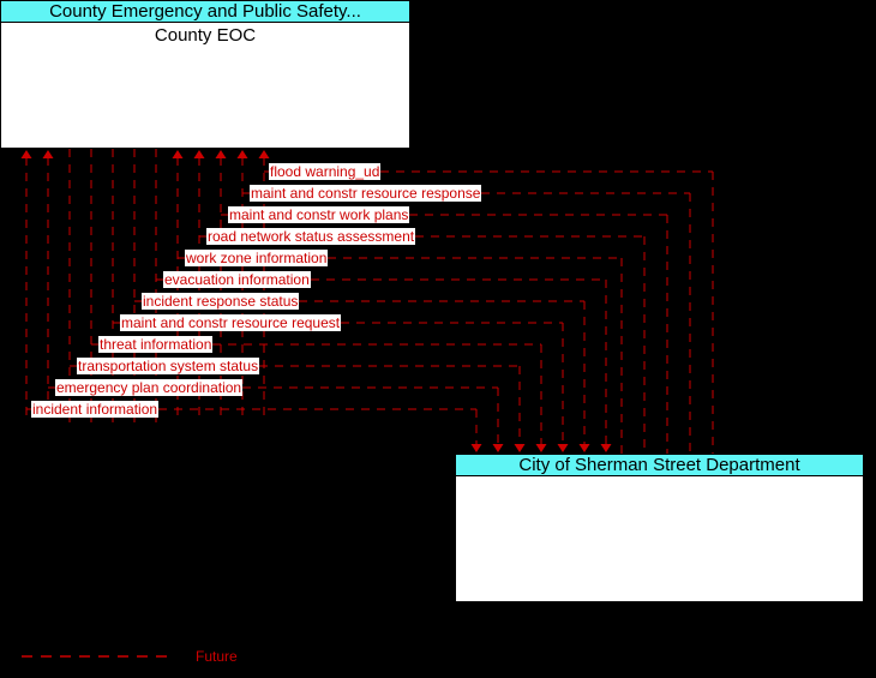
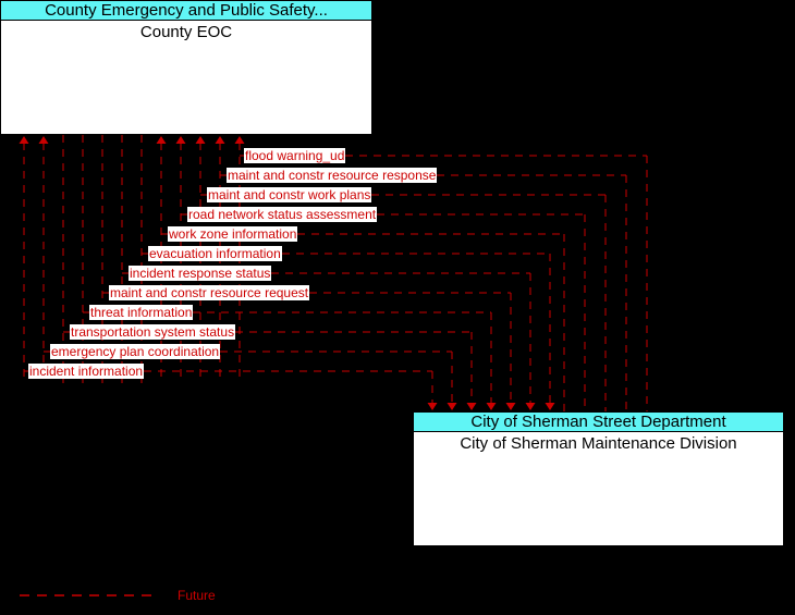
  County Emergency and Public Safety...
  County EOC
  City of Sherman Street Department
+ City of Sherman Maintenance Division
  flood warning_ud
  maint and constr resource response
  maint and constr work plans
  road network status assessment
  work zone information
  evacuation information
  incident response status
  maint and constr resource request
  threat information
  transportation system status
  emergency plan coordination
  incident information
  Future
